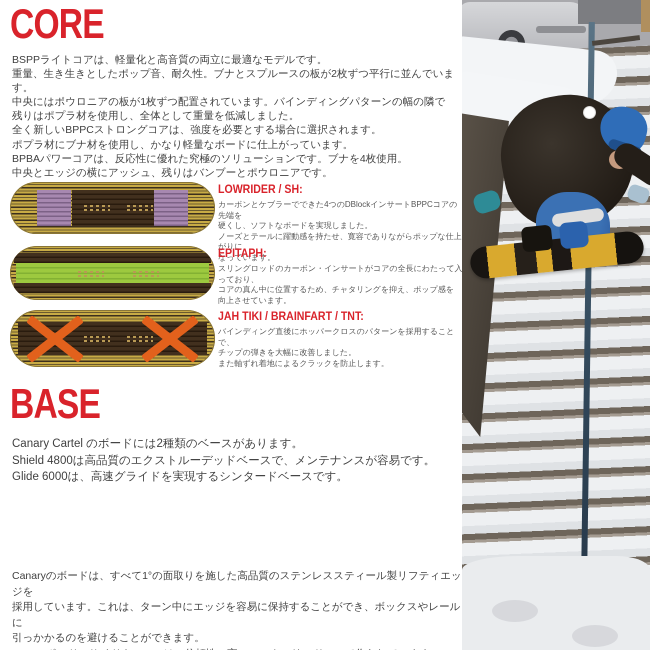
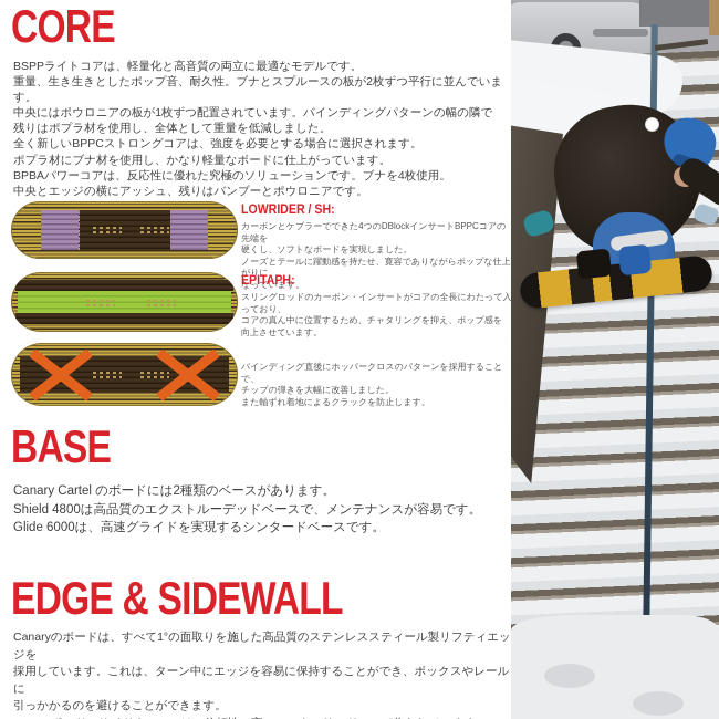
  CORE
  BSPPライトコアは、軽量化と高音質の両立に最適なモデルです。
  重量、生き生きとしたポップ音、耐久性。ブナとスプルースの板が2枚ずつ平行に並んでいます。
  中央にはポウロニアの板が1枚ずつ配置されています。バインディングパターンの幅の隣で
  残りはポプラ材を使用し、全体として重量を低減しました。
  全く新しいBPPCストロングコアは、強度を必要とする場合に選択されます。
  ポプラ材にブナ材を使用し、かなり軽量なボードに仕上がっています。
  BPBAパワーコアは、反応性に優れた究極のソリューションです。ブナを4枚使用。
  中央とエッジの横にアッシュ、残りはバンブーとポウロニアです。
  LOWRIDER / SH:
  カーボンとケブラーでできた4つのDBlockインサートBPPCコアの先端を
  硬くし、ソフトなボードを実現しました。
  ノーズとテールに躍動感を持たせ、寛容でありながらポップな仕上がりに
  なっています。
  EPITAPH:
  スリングロッドのカーボン・インサートがコアの全長にわたって入っており、
  コアの真ん中に位置するため、チャタリングを抑え、ポップ感を
  向上させています。
- JAH TIKI / BRAINFART / TNT:
  バインディング直後にホッパークロスのパターンを採用することで、
  チップの弾きを大幅に改善しました。
  また軸ずれ着地によるクラックを防止します。
  BASE
  Canary Cartel のボードには2種類のベースがあります。
  Shield 4800は高品質のエクストルーデッドベースで、メンテナンスが容易です。
  Glide 6000は、高速グライドを実現するシンタードベースです。
+ EDGE & SIDEWALL
  Canaryのボードは、すべて1°の面取りを施した高品質のステンレススティール製リフティエッジを
  採用しています。これは、ターン中にエッジを容易に保持することができ、ボックスやレールに
  引っかかるのを避けることができます。
